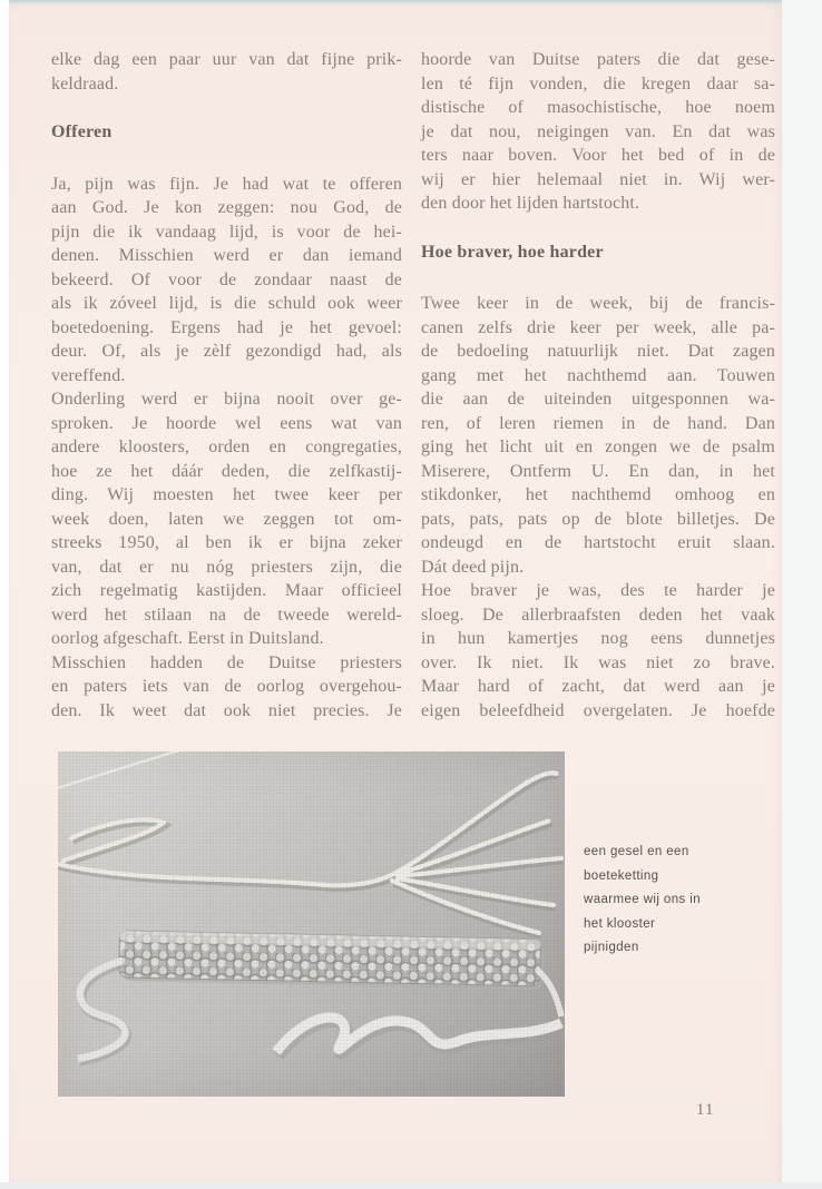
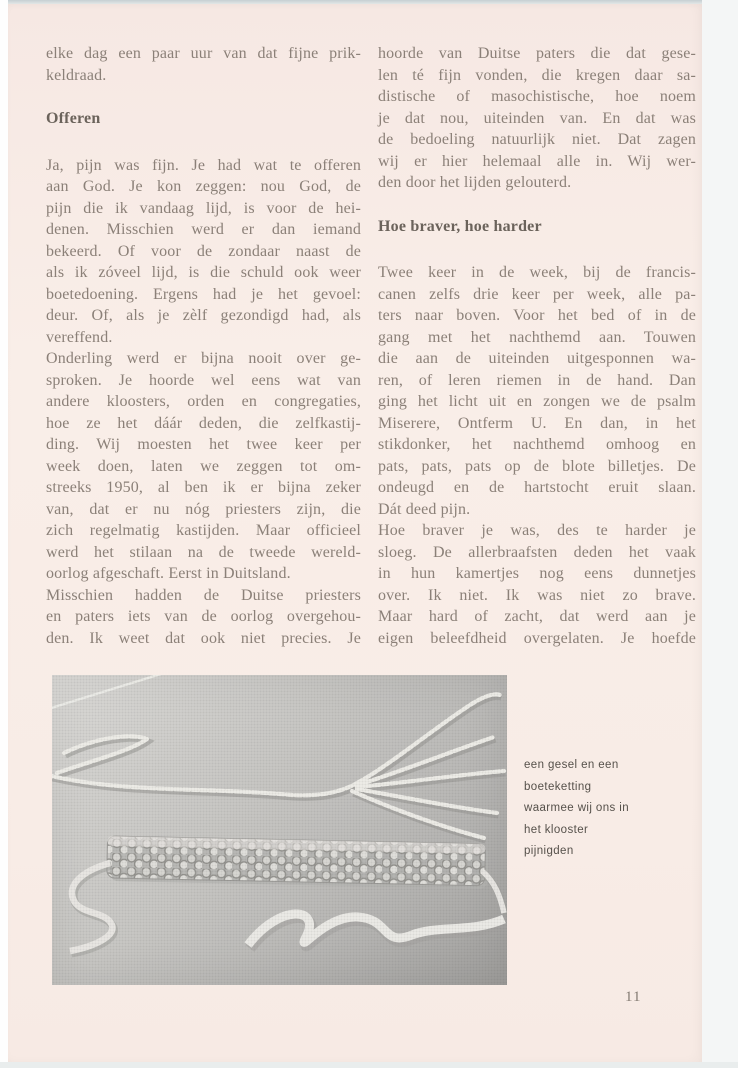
  elke dag een paar uur van dat fijne prik-
  keldraad.
  Offeren
  Ja, pijn was fijn. Je had wat te offeren
  aan God. Je kon zeggen: nou God, de
  pijn die ik vandaag lijd, is voor de hei-
  denen. Misschien werd er dan iemand
  bekeerd. Of voor de zondaar naast de
  als ik zóveel lijd, is die schuld ook weer
  boetedoening. Ergens had je het gevoel:
  deur. Of, als je zèlf gezondigd had, als
  vereffend.
  Onderling werd er bijna nooit over ge-
  sproken. Je hoorde wel eens wat van
  andere kloosters, orden en congregaties,
  hoe ze het dáár deden, die zelfkastij-
  ding. Wij moesten het twee keer per
  week doen, laten we zeggen tot om-
  streeks 1950, al ben ik er bijna zeker
  van, dat er nu nóg priesters zijn, die
  zich regelmatig kastijden. Maar officieel
  werd het stilaan na de tweede wereld-
  oorlog afgeschaft. Eerst in Duitsland.
  Misschien hadden de Duitse priesters
  en paters iets van de oorlog overgehou-
  den. Ik weet dat ook niet precies. Je
  hoorde van Duitse paters die dat gese-
  len té fijn vonden, die kregen daar sa-
  distische of masochistische, hoe noem
- je dat nou, neigingen van. En dat was
+ je dat nou, uiteinden van. En dat was
- ters naar boven. Voor het bed of in de
+ de bedoeling natuurlijk niet. Dat zagen
- wij er hier helemaal niet in. Wij wer-
+ wij er hier helemaal alle in. Wij wer-
- den door het lijden hartstocht.
+ den door het lijden gelouterd.
  Hoe braver, hoe harder
  Twee keer in de week, bij de francis-
  canen zelfs drie keer per week, alle pa-
- de bedoeling natuurlijk niet. Dat zagen
+ ters naar boven. Voor het bed of in de
  gang met het nachthemd aan. Touwen
  die aan de uiteinden uitgesponnen wa-
  ren, of leren riemen in de hand. Dan
  ging het licht uit en zongen we de psalm
  Miserere, Ontferm U. En dan, in het
  stikdonker, het nachthemd omhoog en
  pats, pats, pats op de blote billetjes. De
  ondeugd en de hartstocht eruit slaan.
  Dát deed pijn.
  Hoe braver je was, des te harder je
  sloeg. De allerbraafsten deden het vaak
  in hun kamertjes nog eens dunnetjes
  over. Ik niet. Ik was niet zo brave.
  Maar hard of zacht, dat werd aan je
  eigen beleefdheid overgelaten. Je hoefde
  een gesel en een
  boeteketting
  waarmee wij ons in
  het klooster
  pijnigden
  11
